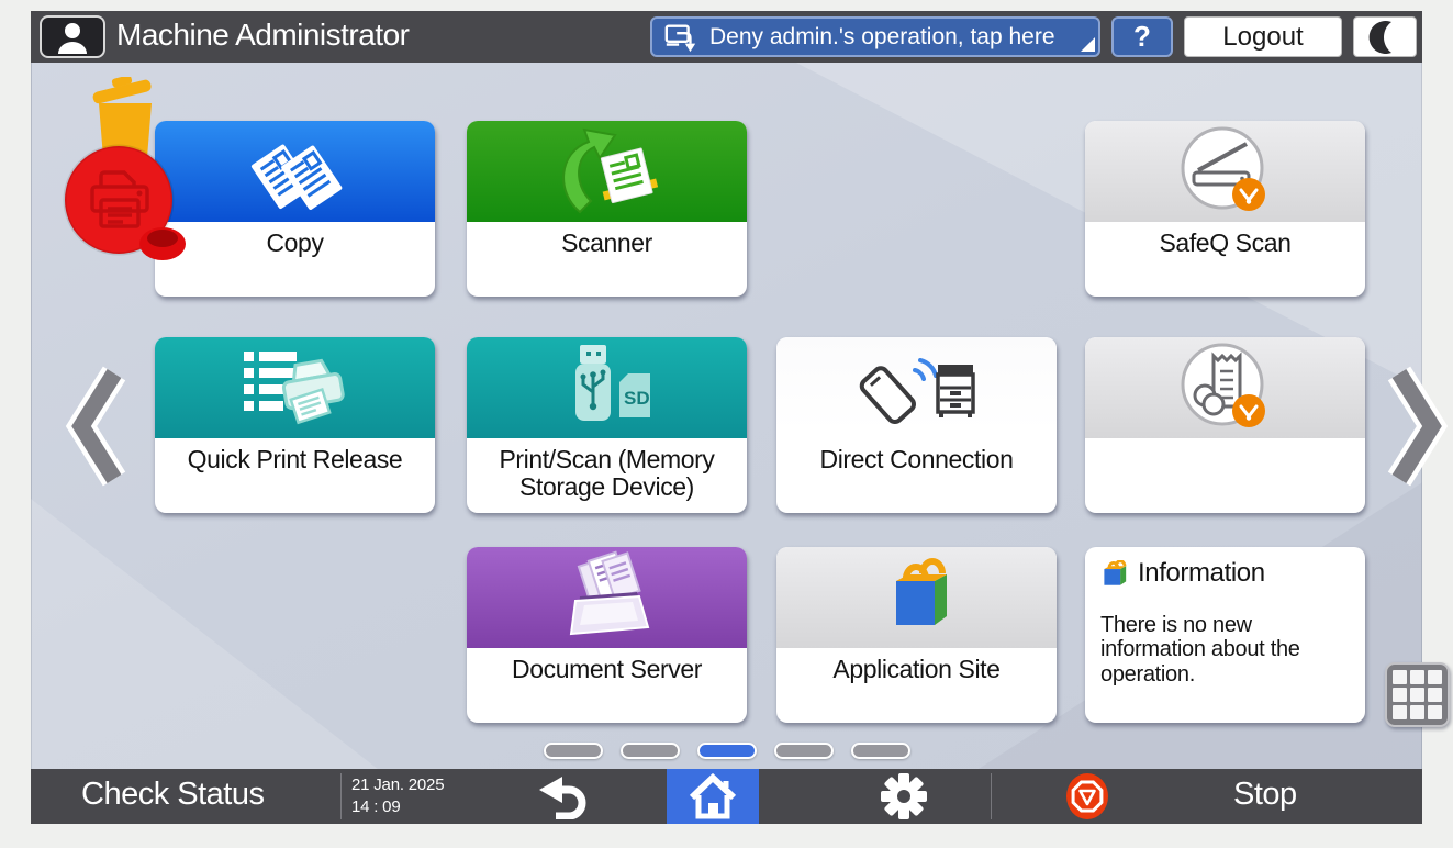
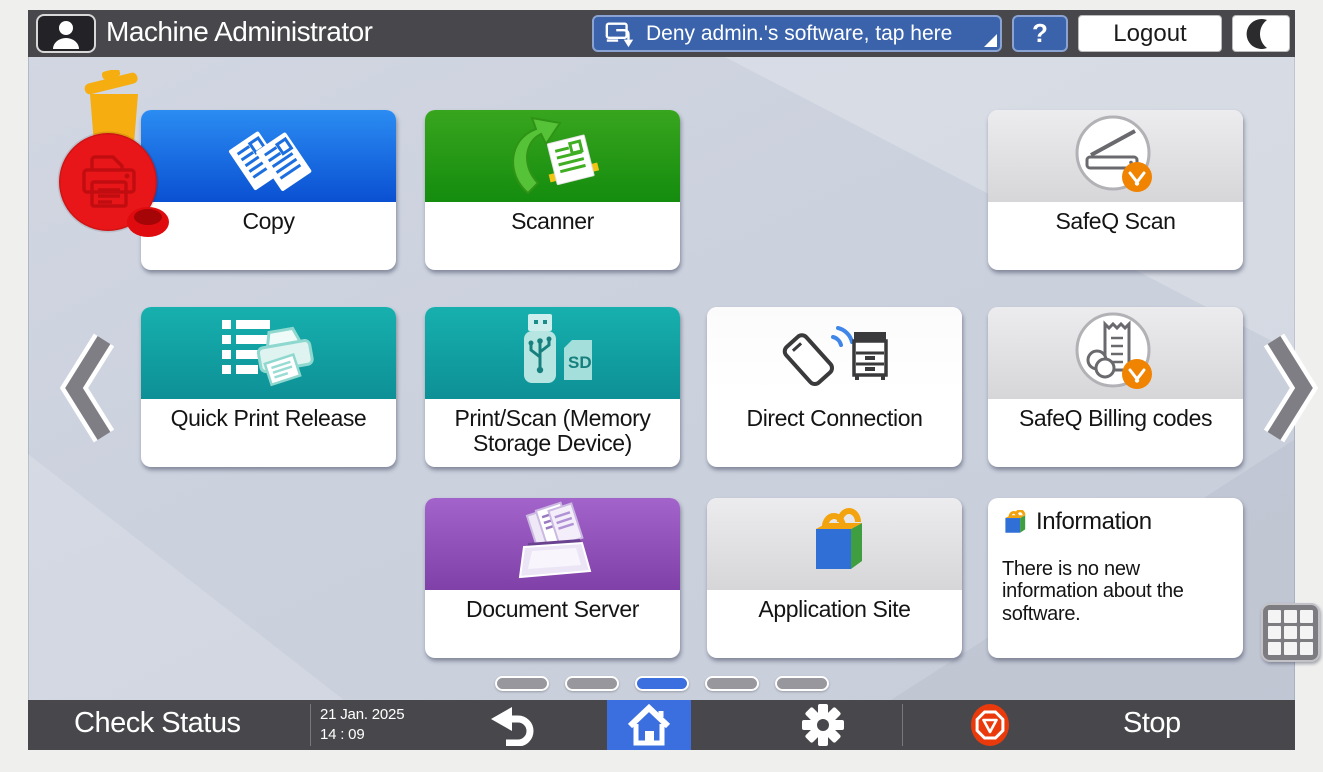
  Machine Administrator
- Deny admin.'s operation, tap here
+ Deny admin.'s software, tap here
  ?
  Logout
  Copy
  Scanner
  SafeQ Scan
  Quick Print Release
  SD
  Print/Scan (Memory Storage Device)
  Direct Connection
+ SafeQ Billing codes
  Document Server
  Application Site
  Information
- There is no new information about the operation.
+ There is no new information about the software.
  Check Status
  21 Jan. 2025
  14 : 09
  Stop
